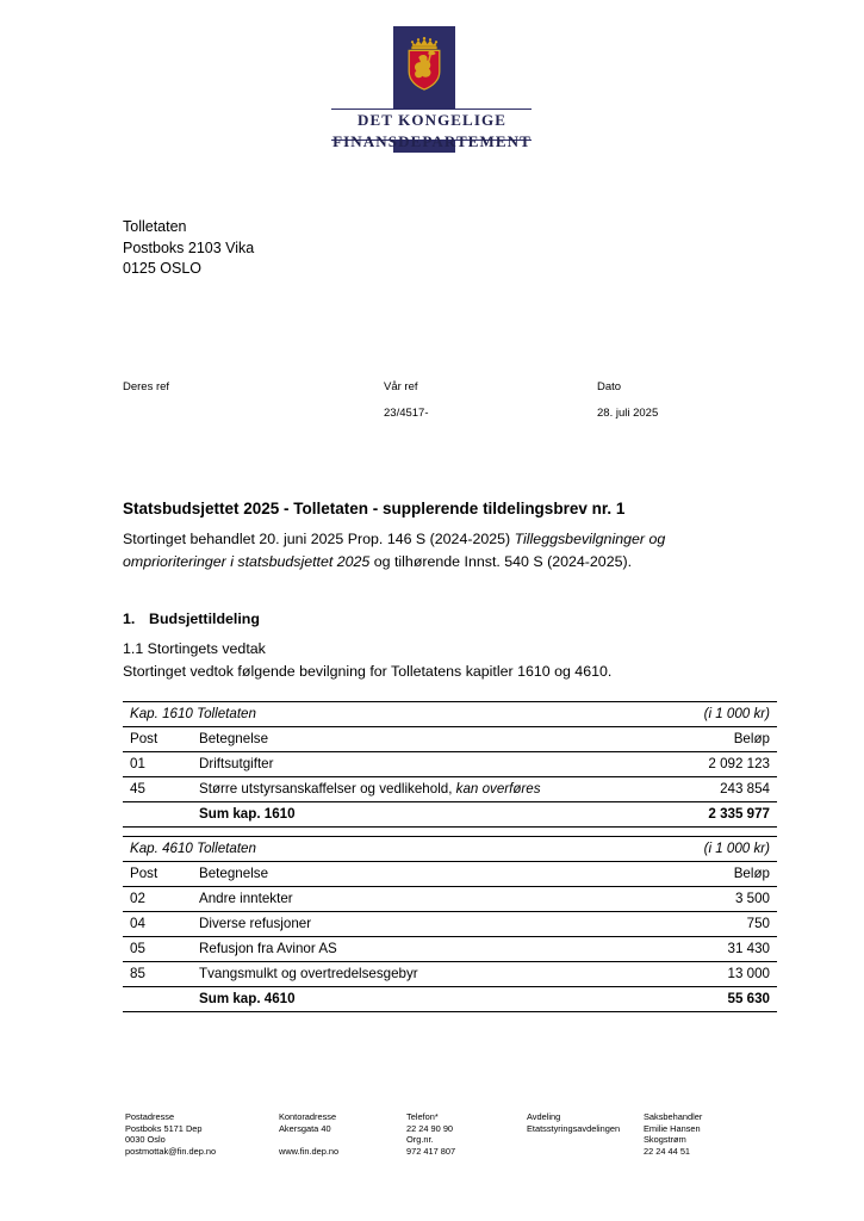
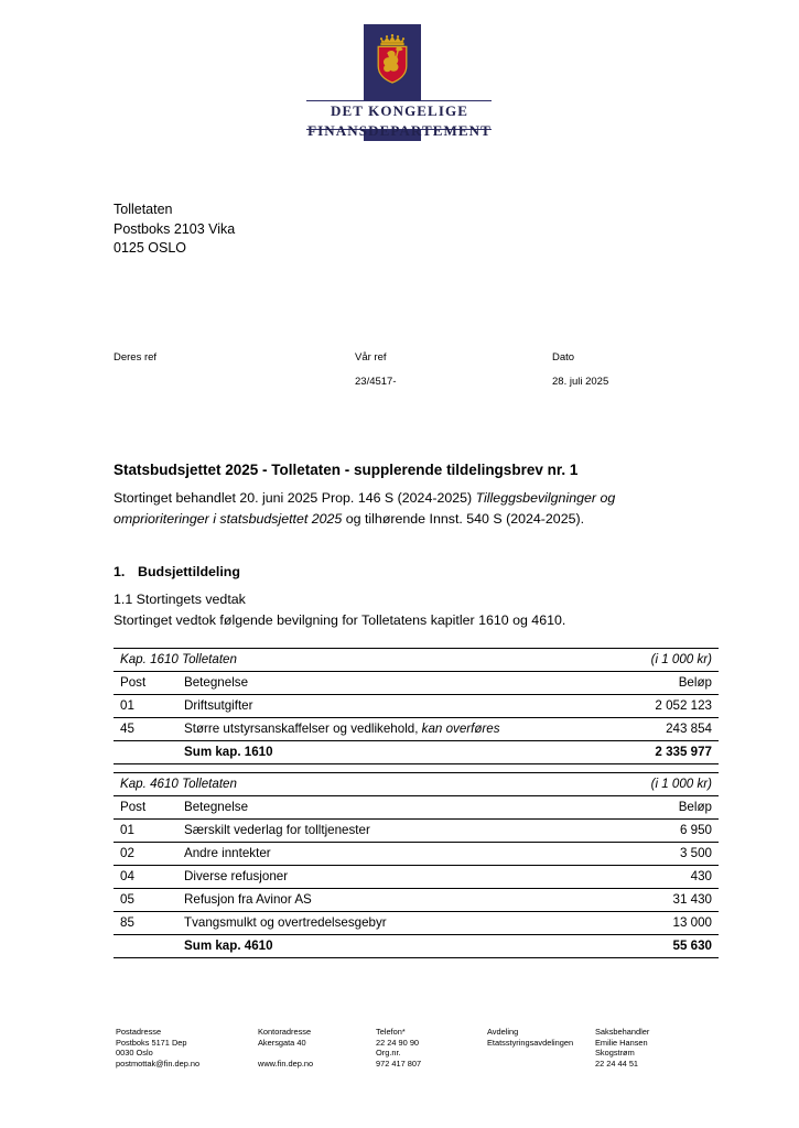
  DET KONGELIGE FINANSDEPARTEMENT
  Tolletaten
  Postboks 2103 Vika
  0125 OSLO
  Deres ref
  Vår ref
  23/4517-
  Dato
  28. juli 2025
  Statsbudsjettet 2025 - Tolletaten - supplerende tildelingsbrev nr. 1
  Stortinget behandlet 20. juni 2025 Prop. 146 S (2024-2025) Tilleggsbevilgninger og omprioriteringer i statsbudsjettet 2025 og tilhørende Innst. 540 S (2024-2025).
  1. Budsjettildeling
  1.1 Stortingets vedtak
  Stortinget vedtok følgende bevilgning for Tolletatens kapitler 1610 og 4610.
  Kap. 1610 Tolletaten	(i 1 000 kr)
  Post	Betegnelse	Beløp
- 01	Driftsutgifter	2 092 123
+ 01	Driftsutgifter	2 052 123
  45	Større utstyrsanskaffelser og vedlikehold, kan overføres	243 854
  	Sum kap. 1610	2 335 977
  Kap. 4610 Tolletaten	(i 1 000 kr)
  Post	Betegnelse	Beløp
+ 01	Særskilt vederlag for tolltjenester	6 950
  02	Andre inntekter	3 500
- 04	Diverse refusjoner	750
+ 04	Diverse refusjoner	430
  05	Refusjon fra Avinor AS	31 430
  85	Tvangsmulkt og overtredelsesgebyr	13 000
  	Sum kap. 4610	55 630
  Postadresse
  Postboks 5171 Dep
  0030 Oslo
  postmottak@fin.dep.no
  Kontoradresse
  Akersgata 40
  www.fin.dep.no
  Telefon*
  22 24 90 90
  Org.nr.
  972 417 807
  Avdeling
  Etatsstyringsavdelingen
  Saksbehandler
  Emilie Hansen
  Skogstrøm
  22 24 44 51
